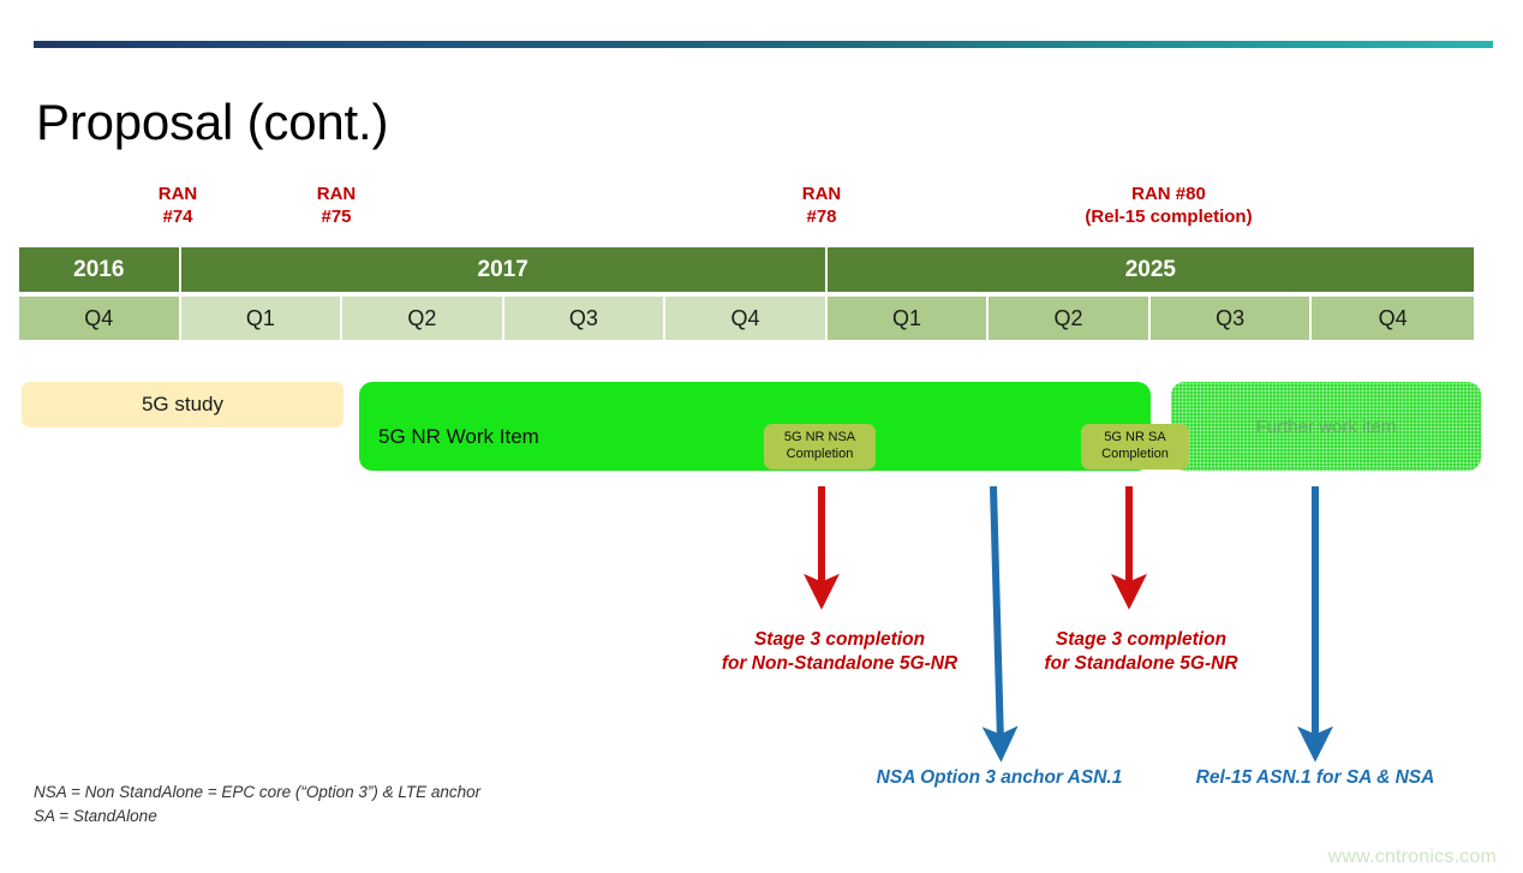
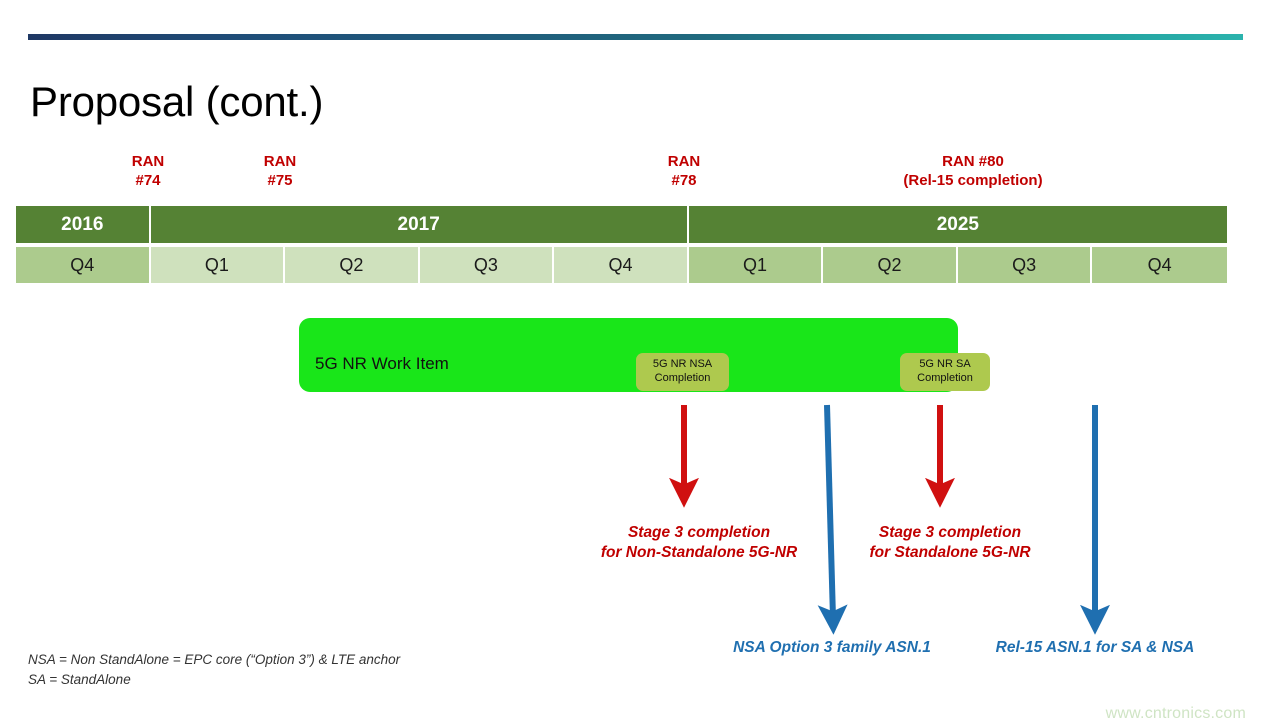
  Proposal (cont.)
  RAN
  #74
  RAN
  #75
  RAN
  #78
  RAN #80
  (Rel-15 completion)
  2016
  2017
  2025
  Q4
  Q1
  Q2
  Q3
  Q4
  Q1
  Q2
  Q3
  Q4
- 5G study
  5G NR Work Item
- Further work item
  5G NR NSA
  Completion
  5G NR SA
  Completion
  Stage 3 completion
  for Non-Standalone 5G-NR
  Stage 3 completion
  for Standalone 5G-NR
- NSA Option 3 anchor ASN.1
+ NSA Option 3 family ASN.1
  Rel-15 ASN.1 for SA & NSA
  NSA = Non StandAlone = EPC core (“Option 3”) & LTE anchor
  SA = StandAlone
  www.cntronics.com
